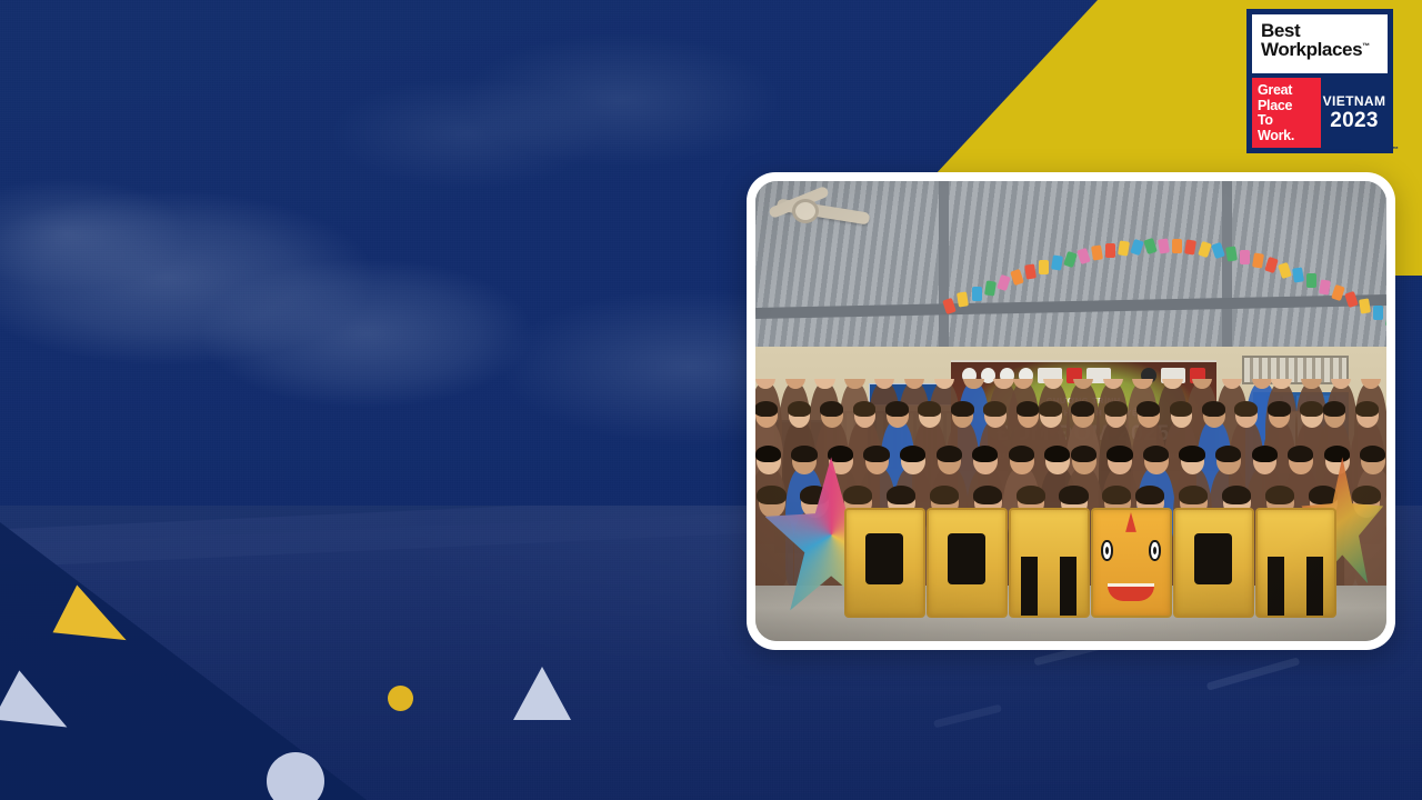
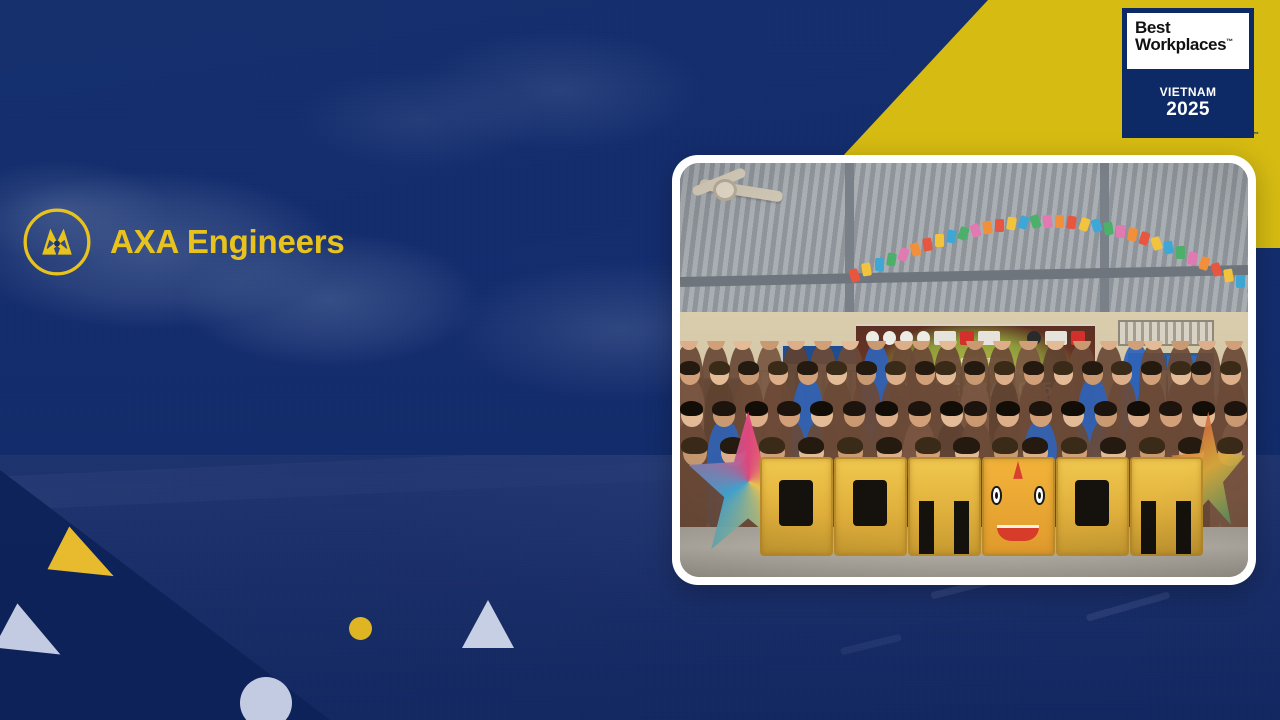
  Best
  Workplaces
- Great
- Place
- To
- Work.
  VIETNAM
- 2023
+ 2025
+ AXA Engineers
